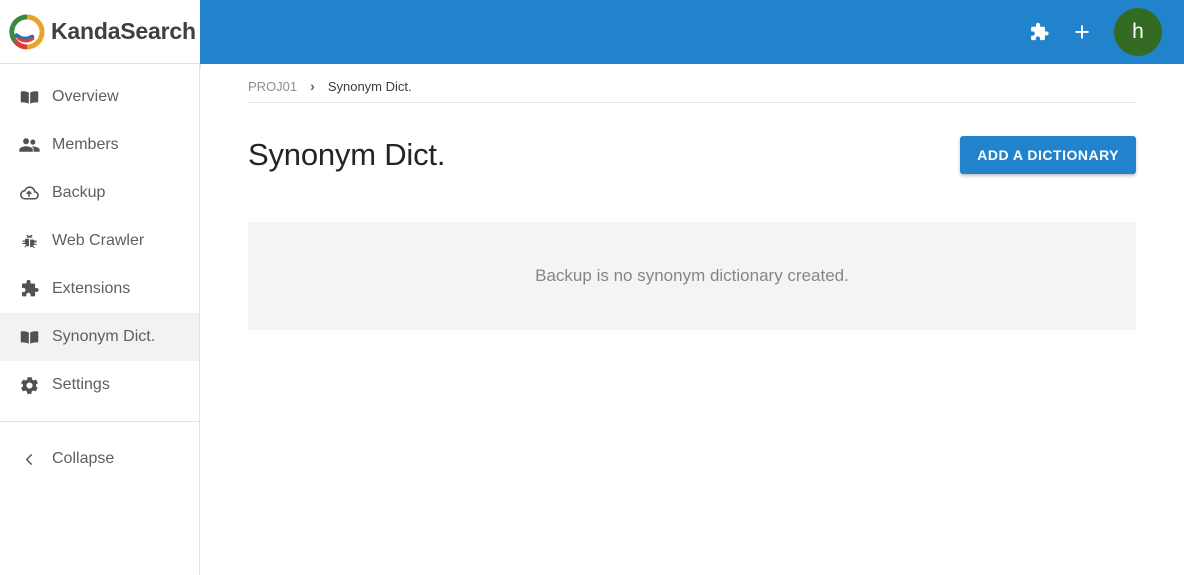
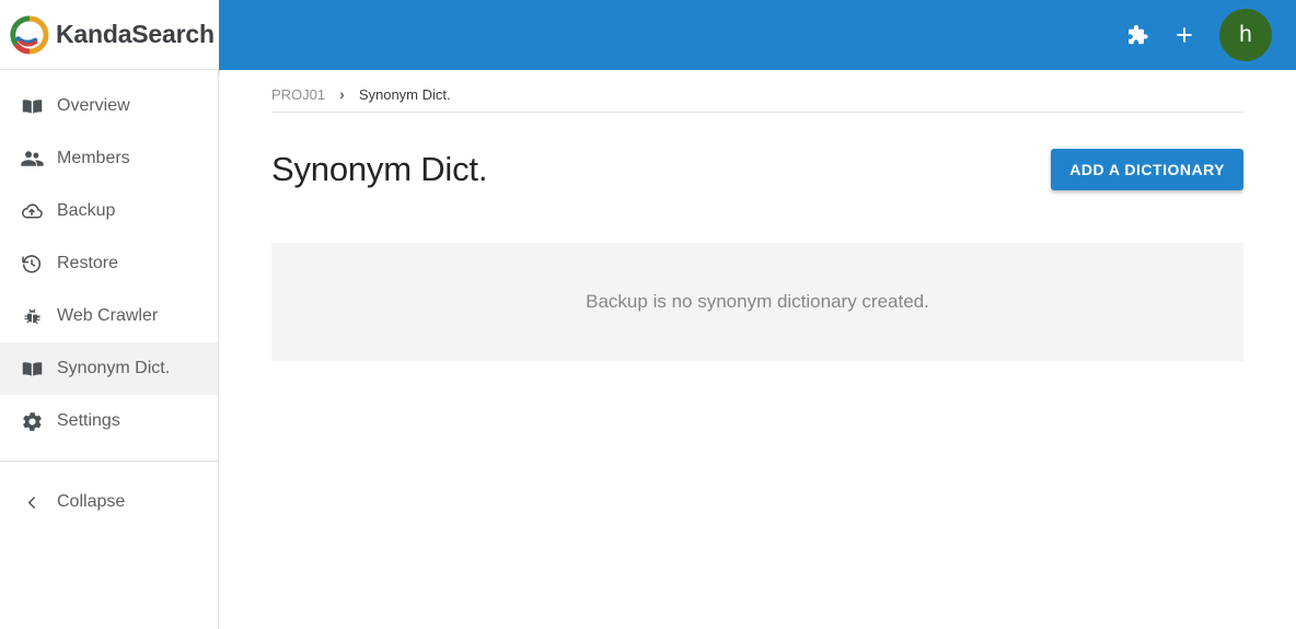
  KandaSearch
  +
  h
  Overview
  Members
  Backup
+ Restore
  Web Crawler
- Extensions
  Synonym Dict.
  Settings
  Collapse
  PROJ01
  ›
  Synonym Dict.
  Synonym Dict.
  ADD A DICTIONARY
  Backup is no synonym dictionary created.
